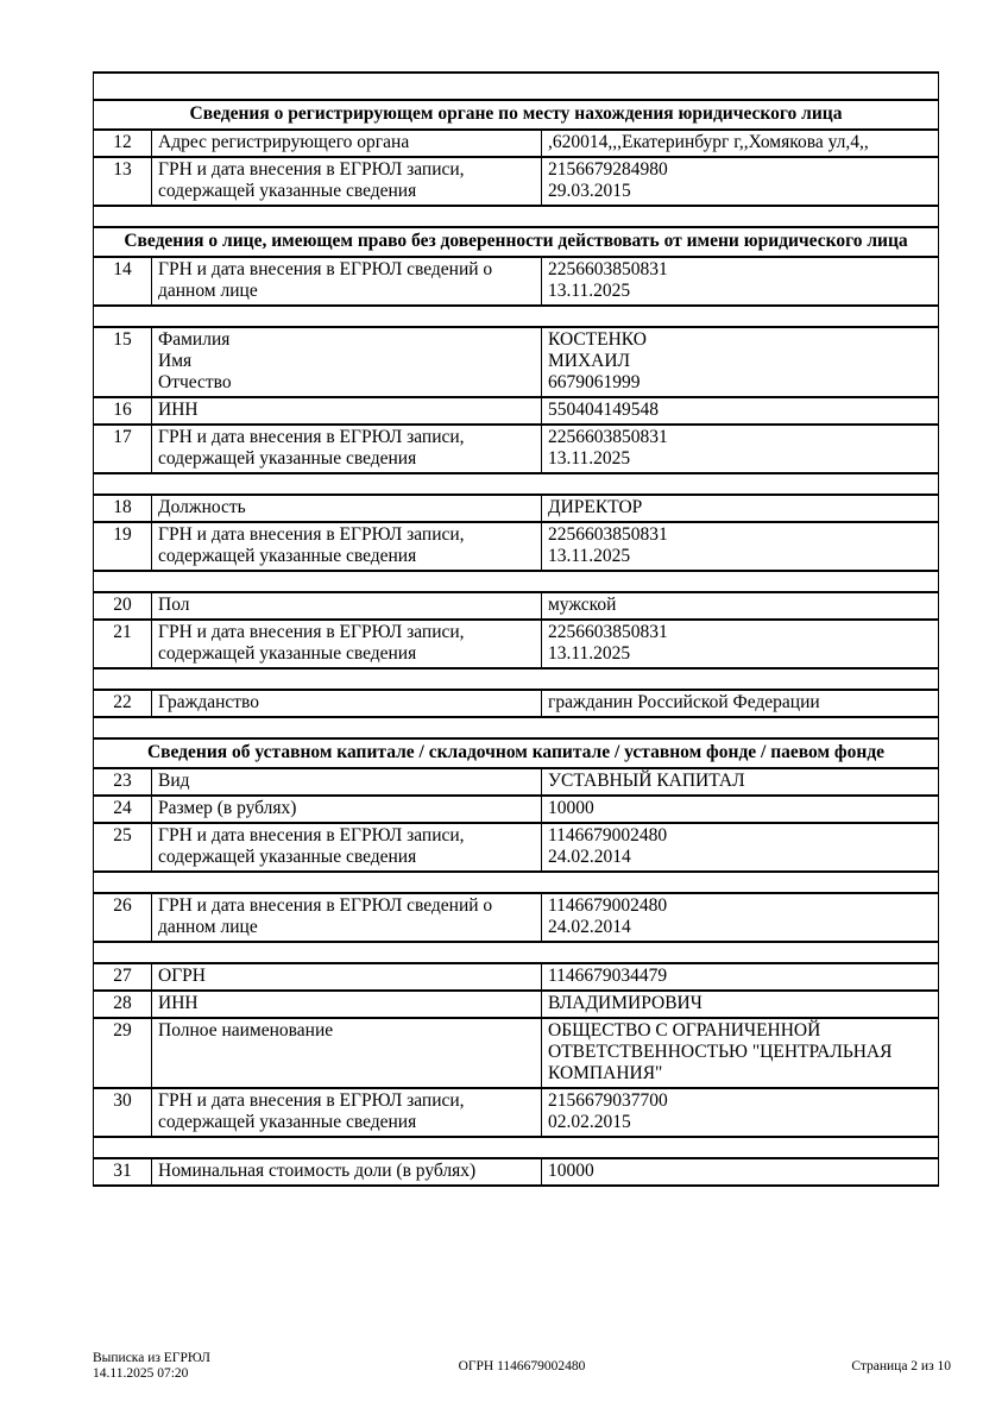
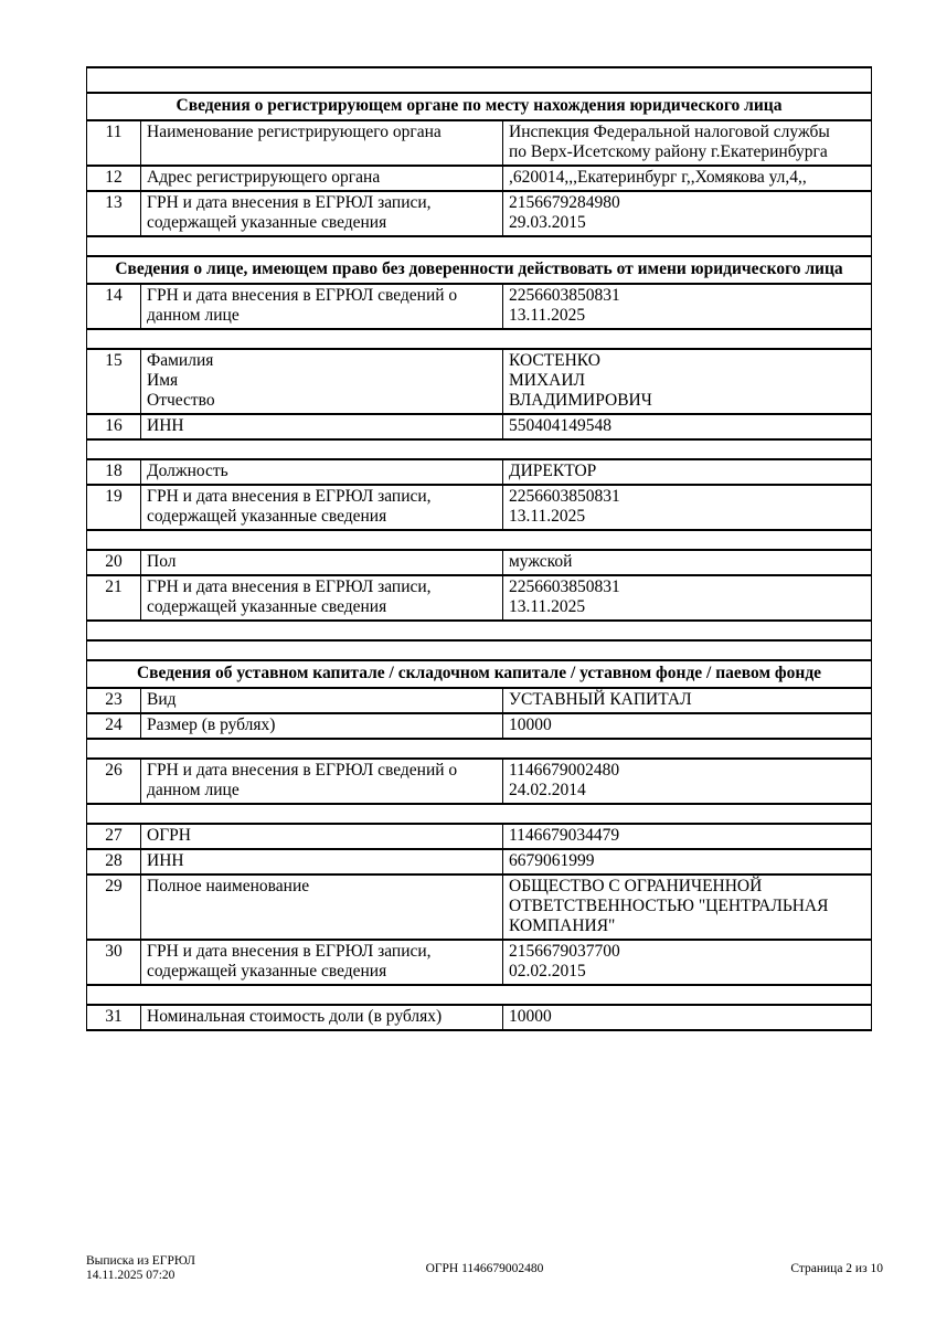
  Сведения о регистрирующем органе по месту нахождения юридического лица
+ 11	Наименование регистрирующего органа	Инспекция Федеральной налоговой службыпо Верх-Исетскому району г.Екатеринбурга
  12	Адрес регистрирующего органа	,620014,,,Екатеринбург г,,Хомякова ул,4,,
  13	ГРН и дата внесения в ЕГРЮЛ записи, содержащей указанные сведения	215667928498029.03.2015
  Сведения о лице, имеющем право без доверенности действовать от имени юридического лица
  14	ГРН и дата внесения в ЕГРЮЛ сведений о данном лице	225660385083113.11.2025
- 15	ФамилияИмяОтчество	КОСТЕНКОМИХАИЛ6679061999
+ 15	ФамилияИмяОтчество	КОСТЕНКОМИХАИЛВЛАДИМИРОВИЧ
  16	ИНН	550404149548
- 17	ГРН и дата внесения в ЕГРЮЛ записи, содержащей указанные сведения	225660385083113.11.2025
  18	Должность	ДИРЕКТОР
  19	ГРН и дата внесения в ЕГРЮЛ записи, содержащей указанные сведения	225660385083113.11.2025
  20	Пол	мужской
  21	ГРН и дата внесения в ЕГРЮЛ записи, содержащей указанные сведения	225660385083113.11.2025
- 22	Гражданство	гражданин Российской Федерации
  Сведения об уставном капитале / складочном капитале / уставном фонде / паевом фонде
  23	Вид	УСТАВНЫЙ КАПИТАЛ
  24	Размер (в рублях)	10000
- 25	ГРН и дата внесения в ЕГРЮЛ записи, содержащей указанные сведения	114667900248024.02.2014
  26	ГРН и дата внесения в ЕГРЮЛ сведений о данном лице	114667900248024.02.2014
  27	ОГРН	1146679034479
- 28	ИНН	ВЛАДИМИРОВИЧ
+ 28	ИНН	6679061999
  29	Полное наименование	ОБЩЕСТВО С ОГРАНИЧЕННОЙОТВЕТСТВЕННОСТЬЮ "ЦЕНТРАЛЬНАЯКОМПАНИЯ"
  30	ГРН и дата внесения в ЕГРЮЛ записи, содержащей указанные сведения	215667903770002.02.2015
  31	Номинальная стоимость доли (в рублях)	10000
  Выписка из ЕГРЮЛ
  14.11.2025 07:20
  ОГРН 1146679002480
  Страница 2 из 10
